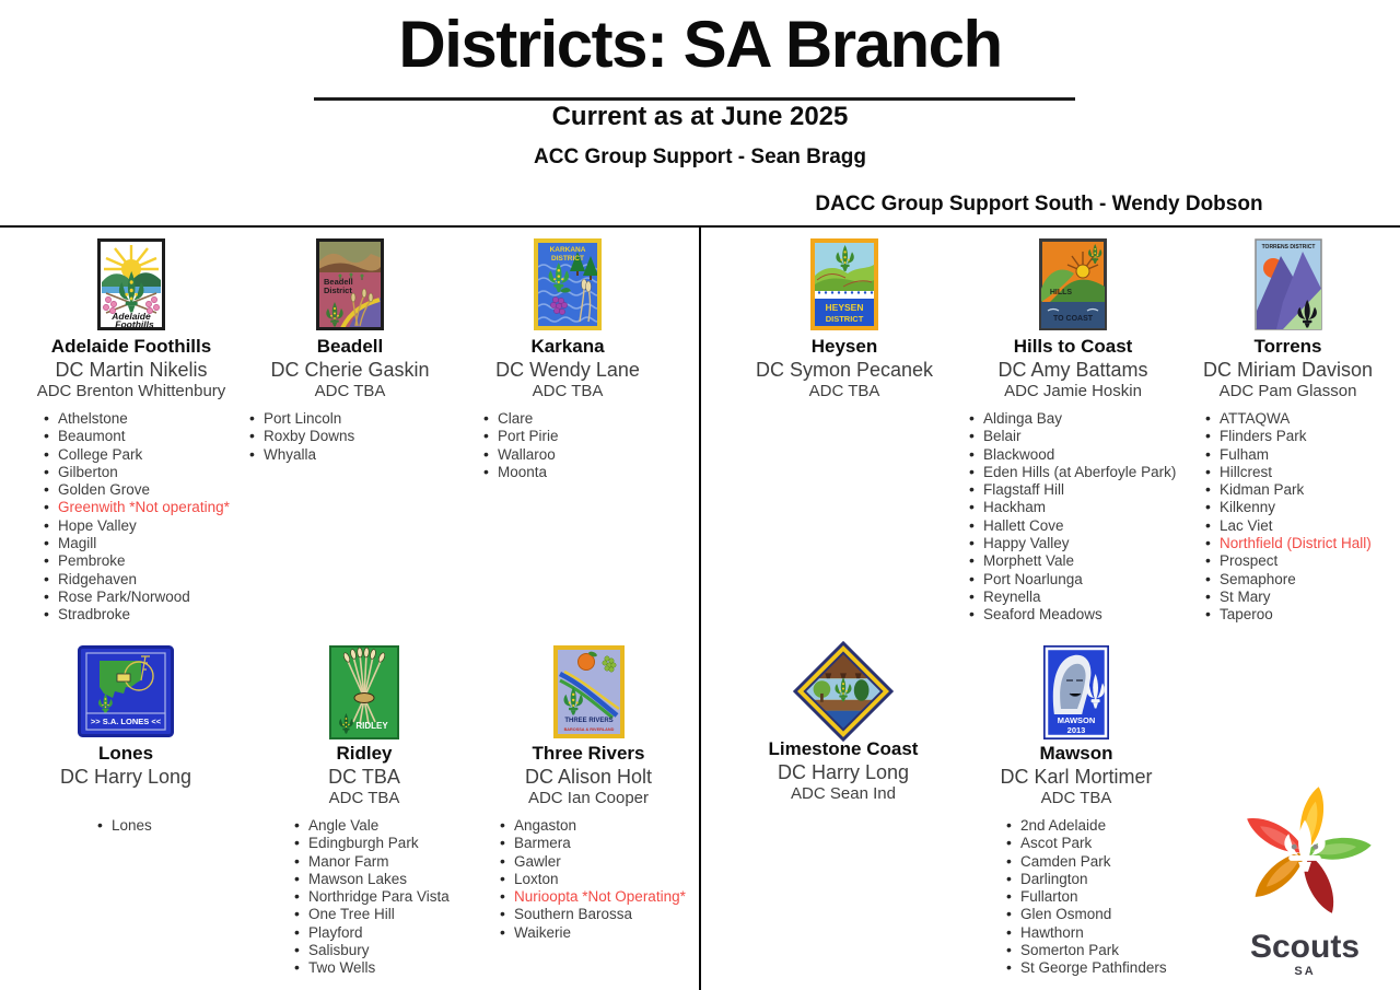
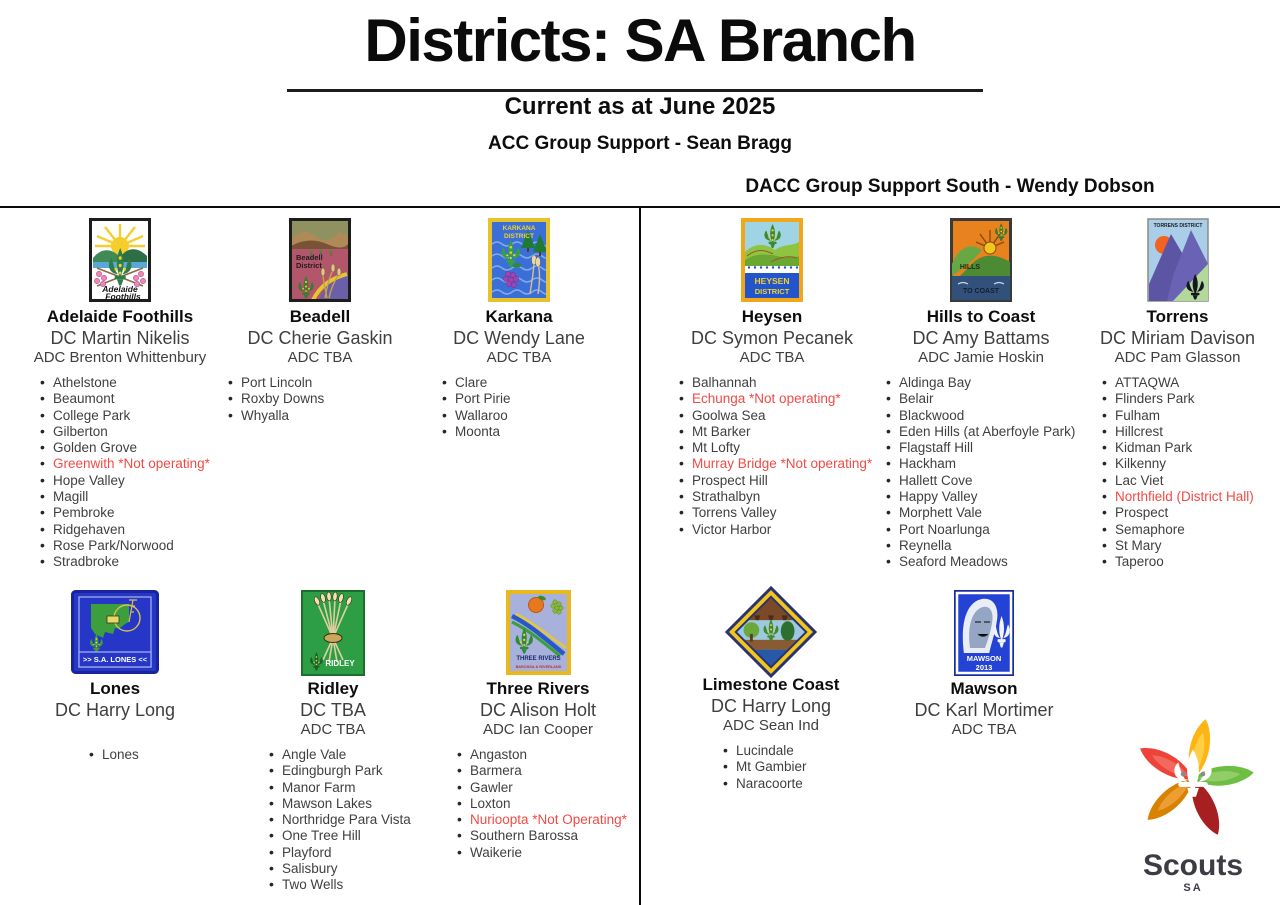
  Districts: SA Branch
  Current as at June 2025
  ACC Group Support - Sean Bragg
  DACC Group Support South - Wendy Dobson
  Adelaide
  Foothills
  Adelaide Foothills
  DC Martin Nikelis
  ADC Brenton Whittenbury
  Athelstone
  Beaumont
  College Park
  Gilberton
  Golden Grove
  Greenwith *Not operating*
  Hope Valley
  Magill
  Pembroke
  Ridgehaven
  Rose Park/Norwood
  Stradbroke
  Beadell
  District
  Beadell
  DC Cherie Gaskin
  ADC TBA
  Port Lincoln
  Roxby Downs
  Whyalla
  Karkana
  DC Wendy Lane
  ADC TBA
  Clare
  Port Pirie
  Wallaroo
  Moonta
  HEYSEN
  DISTRICT
  Heysen
  DC Symon Pecanek
  ADC TBA
+ Balhannah
+ Echunga *Not operating*
+ Goolwa Sea
+ Mt Barker
+ Mt Lofty
+ Murray Bridge *Not operating*
+ Prospect Hill
+ Strathalbyn
+ Torrens Valley
+ Victor Harbor
  Hills to Coast
  DC Amy Battams
  ADC Jamie Hoskin
  Aldinga Bay
  Belair
  Blackwood
  Eden Hills (at Aberfoyle Park)
  Flagstaff Hill
  Hackham
  Hallett Cove
  Happy Valley
  Morphett Vale
  Port Noarlunga
  Reynella
  Seaford Meadows
  Torrens
  DC Miriam Davison
  ADC Pam Glasson
  ATTAQWA
  Flinders Park
  Fulham
  Hillcrest
  Kidman Park
  Kilkenny
  Lac Viet
  Northfield (District Hall)
  Prospect
  Semaphore
  St Mary
  Taperoo
  >> S.A. LONES <<
  Lones
  DC Harry Long
  Lones
  RIDLEY
  Ridley
  DC TBA
  ADC TBA
  Angle Vale
  Edingburgh Park
  Manor Farm
  Mawson Lakes
  Northridge Para Vista
  One Tree Hill
  Playford
  Salisbury
  Two Wells
  Three Rivers
  DC Alison Holt
  ADC Ian Cooper
  Angaston
  Barmera
  Gawler
  Loxton
  Nurioopta *Not Operating*
  Southern Barossa
  Waikerie
  Limestone Coast
  DC Harry Long
  ADC Sean Ind
+ Lucindale
+ Mt Gambier
+ Naracoorte
  MAWSON
  2013
  Mawson
  DC Karl Mortimer
  ADC TBA
- 2nd Adelaide
- Ascot Park
- Camden Park
- Darlington
- Fullarton
- Glen Osmond
- Hawthorn
- Somerton Park
- St George Pathfinders
  Scouts
  SA
